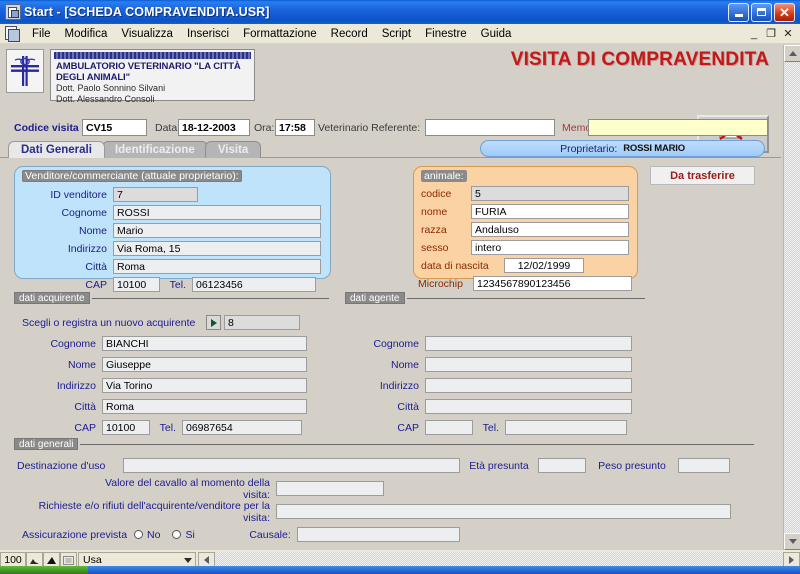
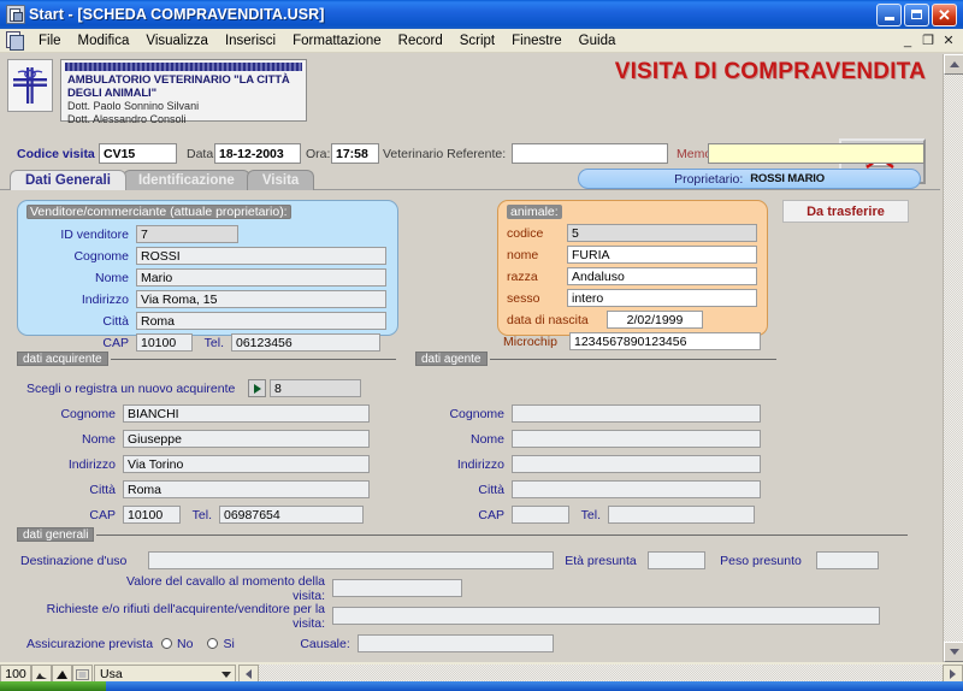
  Start - [SCHEDA COMPRAVENDITA.USR]
  ✕
  File
  Modifica
  Visualizza
  Inserisci
  Formattazione
  Record
  Script
  Finestre
  Guida
  _
  ❐
  ✕
  AMBULATORIO VETERINARIO "LA CITTÀ
  DEGLI ANIMALI"
  Dott. Paolo Sonnino Silvani
  Dott. Alessandro Consoli
  VISITA DI COMPRAVENDITA
  Codice visita
  CV15
  Data
  18-12-2003
  Ora:
  17:58
  Veterinario Referente:
  Mem
  Dati Generali
  Identificazione
  Visita
  Proprietario:
  ROSSI MARIO
  Venditore/commerciante (attuale proprietario):
  ID venditore
  7
  Cognome
  ROSSI
  Nome
  Mario
  Indirizzo
  Via Roma, 15
  Città
  Roma
  CAP
  10100
  Tel.
  06123456
  animale:
  codice
  5
  nome
  FURIA
  razza
  Andaluso
  sesso
  intero
  data di nascita
- 12/02/1999
+ 2/02/1999
  Microchip
  1234567890123456
  Da trasferire
  dati acquirente
  Scegli o registra un nuovo acquirente
  8
  Cognome
  BIANCHI
  Nome
  Giuseppe
  Indirizzo
  Via Torino
  Città
  Roma
  CAP
  10100
  Tel.
  06987654
  dati agente
  Cognome
  Nome
  Indirizzo
  Città
  CAP
  Tel.
  dati generali
  Destinazione d'uso
  Età presunta
  Peso presunto
  Valore del cavallo al momento della visita:
  Richieste e/o rifiuti dell'acquirente/venditore per la visita:
  Assicurazione prevista
  No
  Si
  Causale:
  100
  Usa
